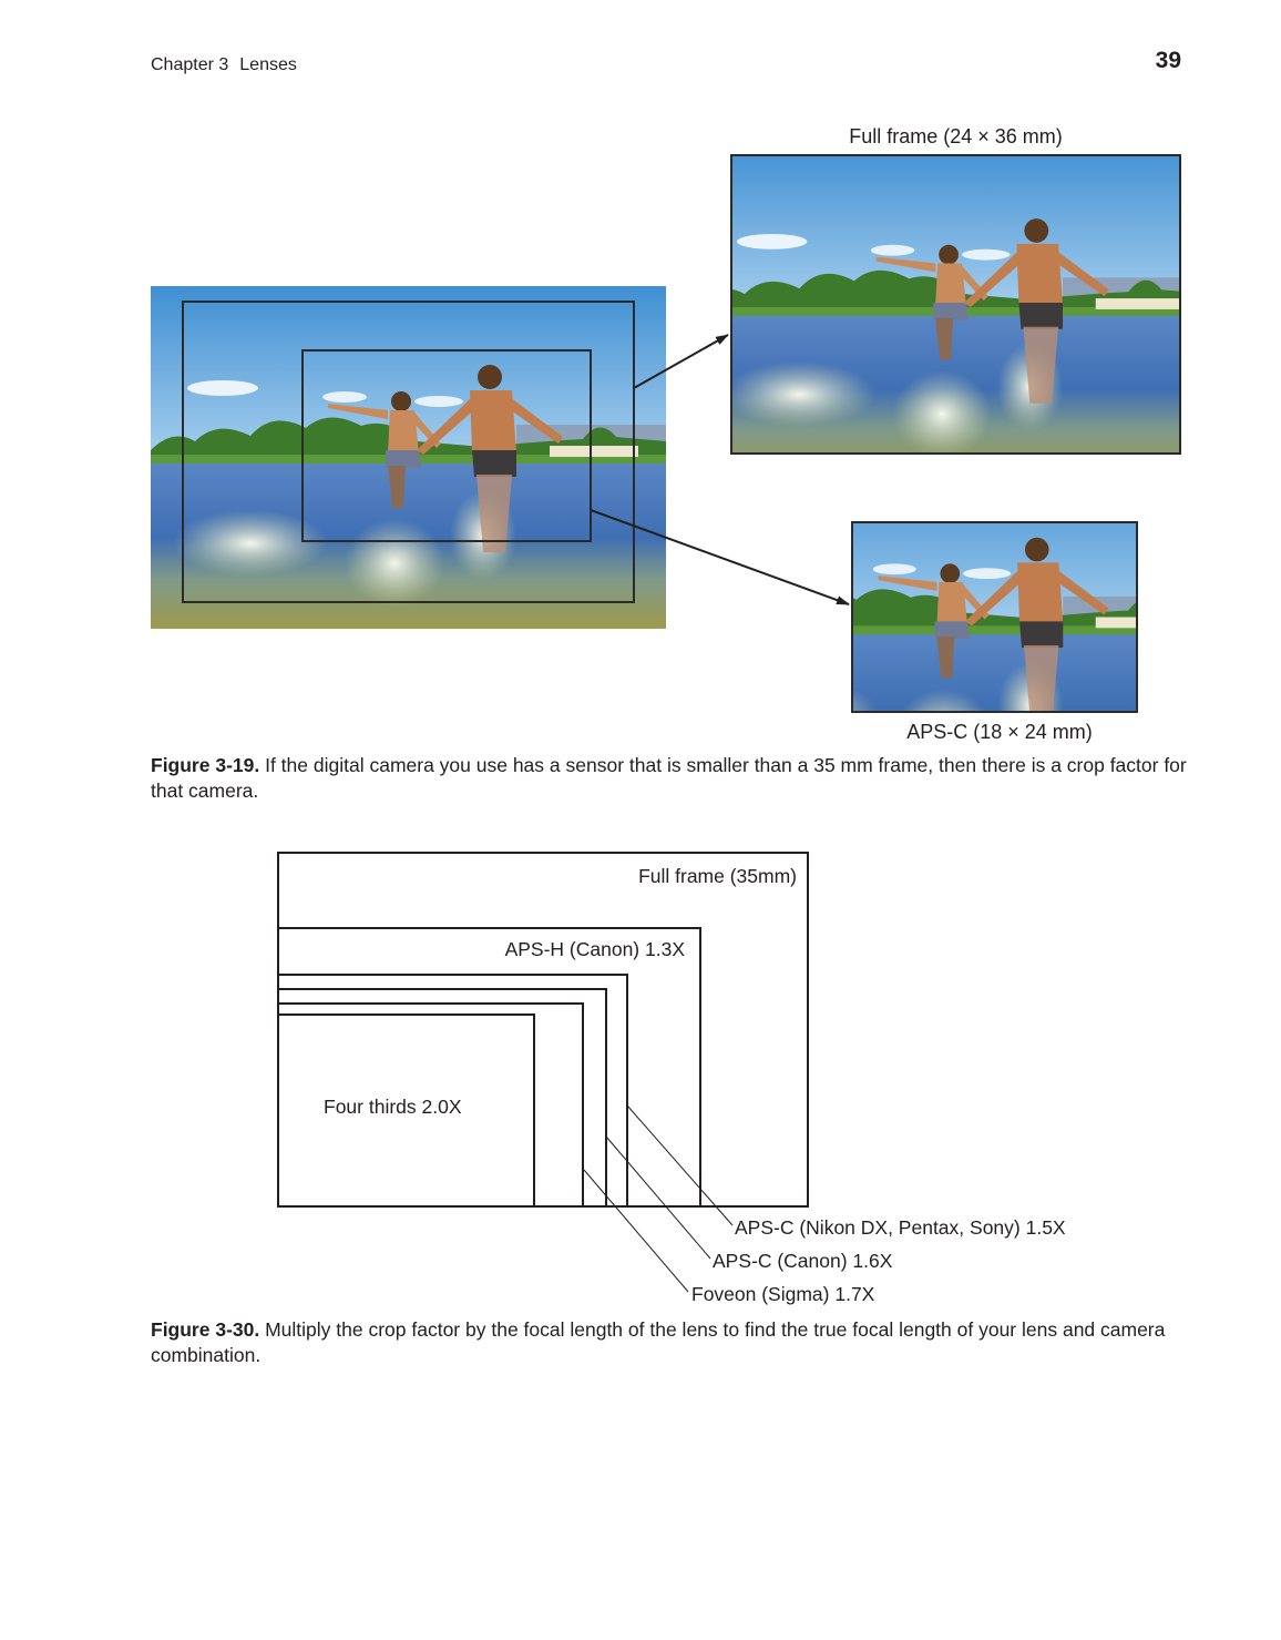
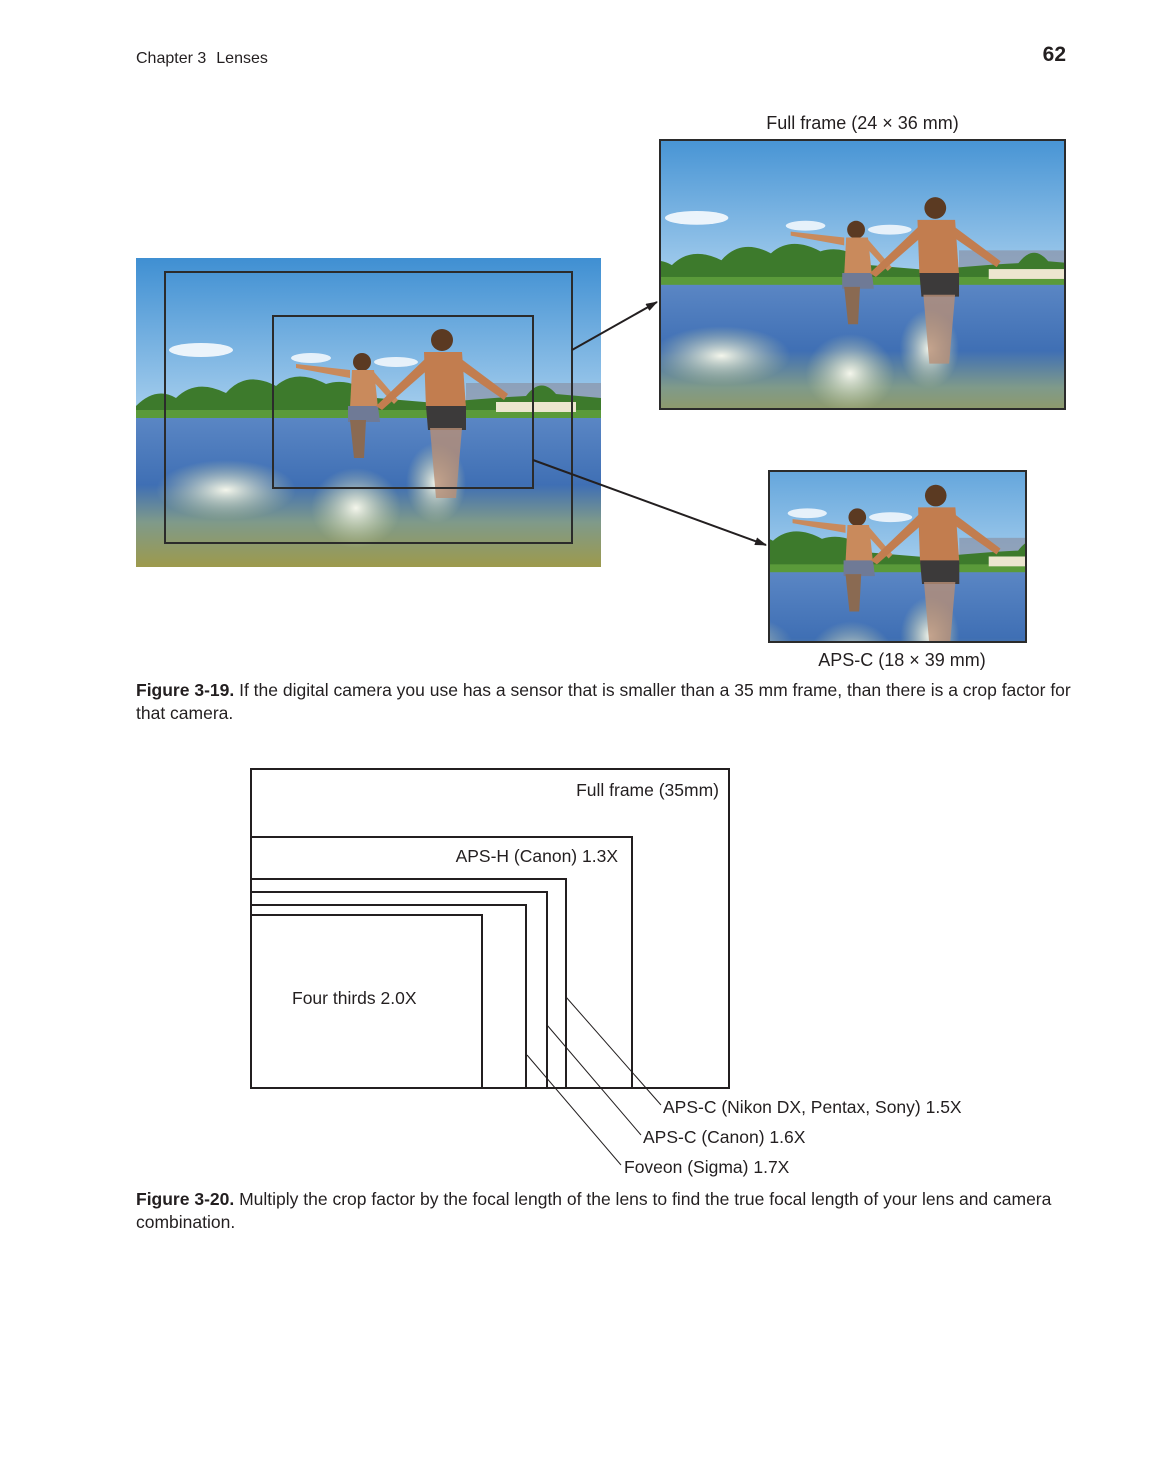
  Chapter 3 Lenses
- 39
+ 62
  Full frame (24 × 36 mm)
- APS-C (18 × 24 mm)
+ APS-C (18 × 39 mm)
- Figure 3-19. If the digital camera you use has a sensor that is smaller than a 35 mm frame, then there is a crop factor for that camera.
+ Figure 3-19. If the digital camera you use has a sensor that is smaller than a 35 mm frame, than there is a crop factor for that camera.
  Full frame (35mm)
  APS-H (Canon) 1.3X
  Four thirds 2.0X
  APS-C (Nikon DX, Pentax, Sony) 1.5X
  APS-C (Canon) 1.6X
  Foveon (Sigma) 1.7X
- Figure 3-30. Multiply the crop factor by the focal length of the lens to find the true focal length of your lens and camera combination.
+ Figure 3-20. Multiply the crop factor by the focal length of the lens to find the true focal length of your lens and camera combination.
